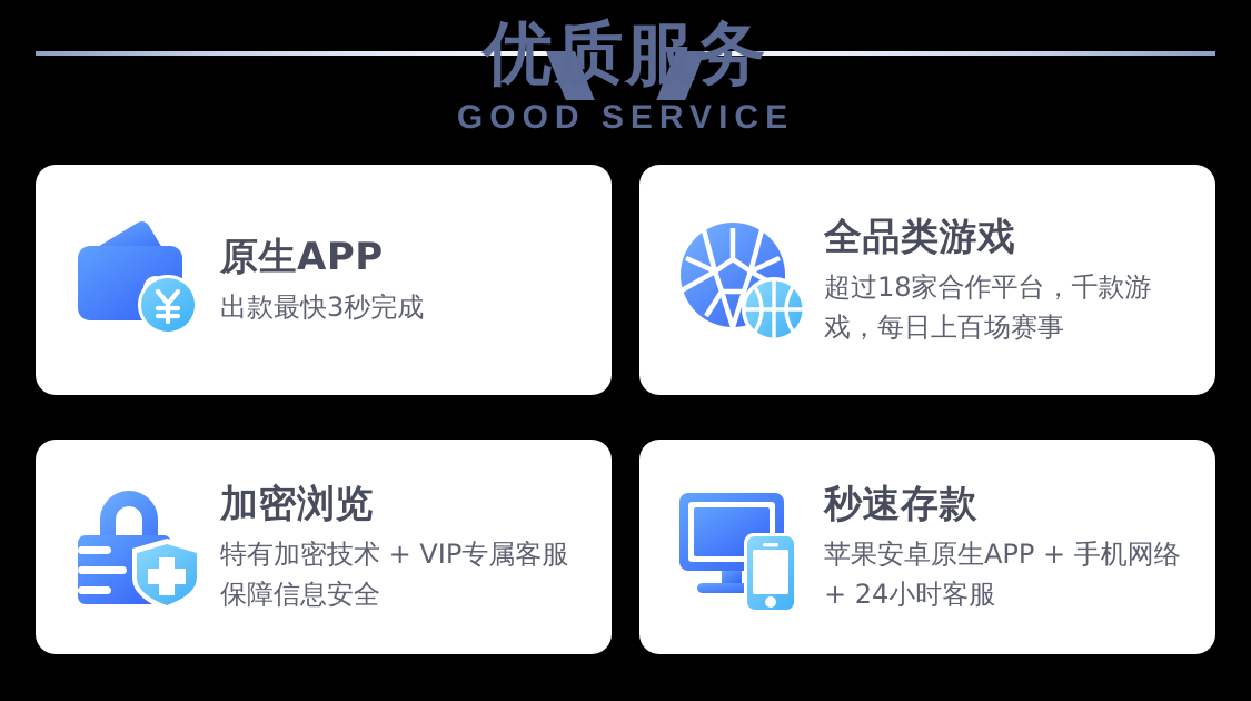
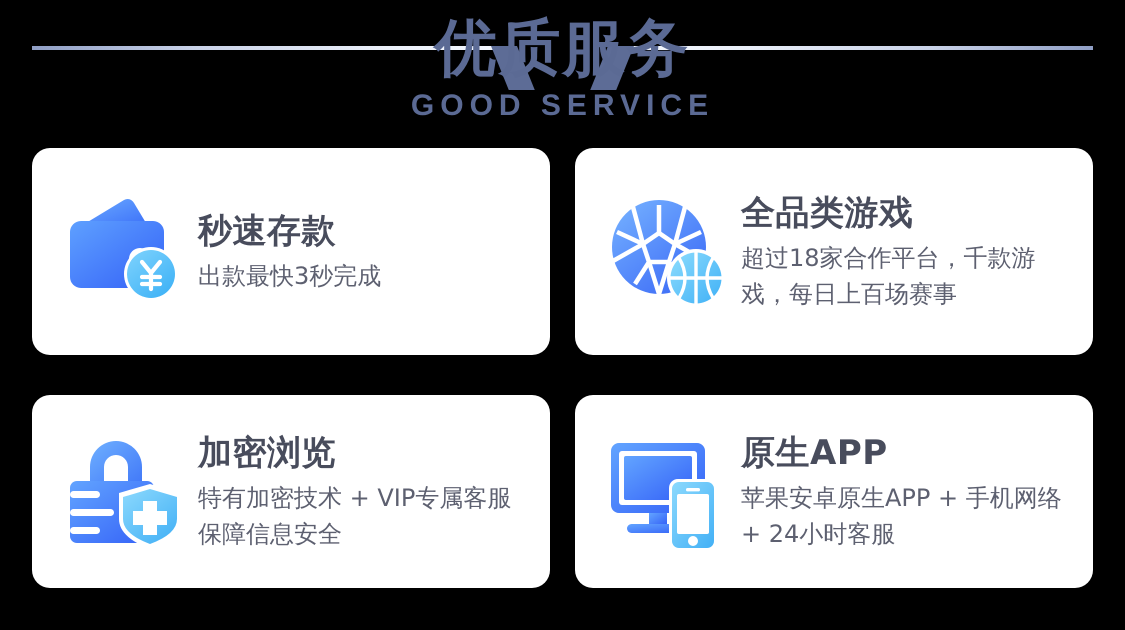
  优质服务
  GOOD SERVICE
- 原生APP
+ 秒速存款
  出款最快3秒完成
  全品类游戏
  超过18家合作平台，千款游戏，每日上百场赛事
  加密浏览
  特有加密技术 + VIP专属客服保障信息安全
- 秒速存款
+ 原生APP
  苹果安卓原生APP + 手机网络 + 24小时客服
